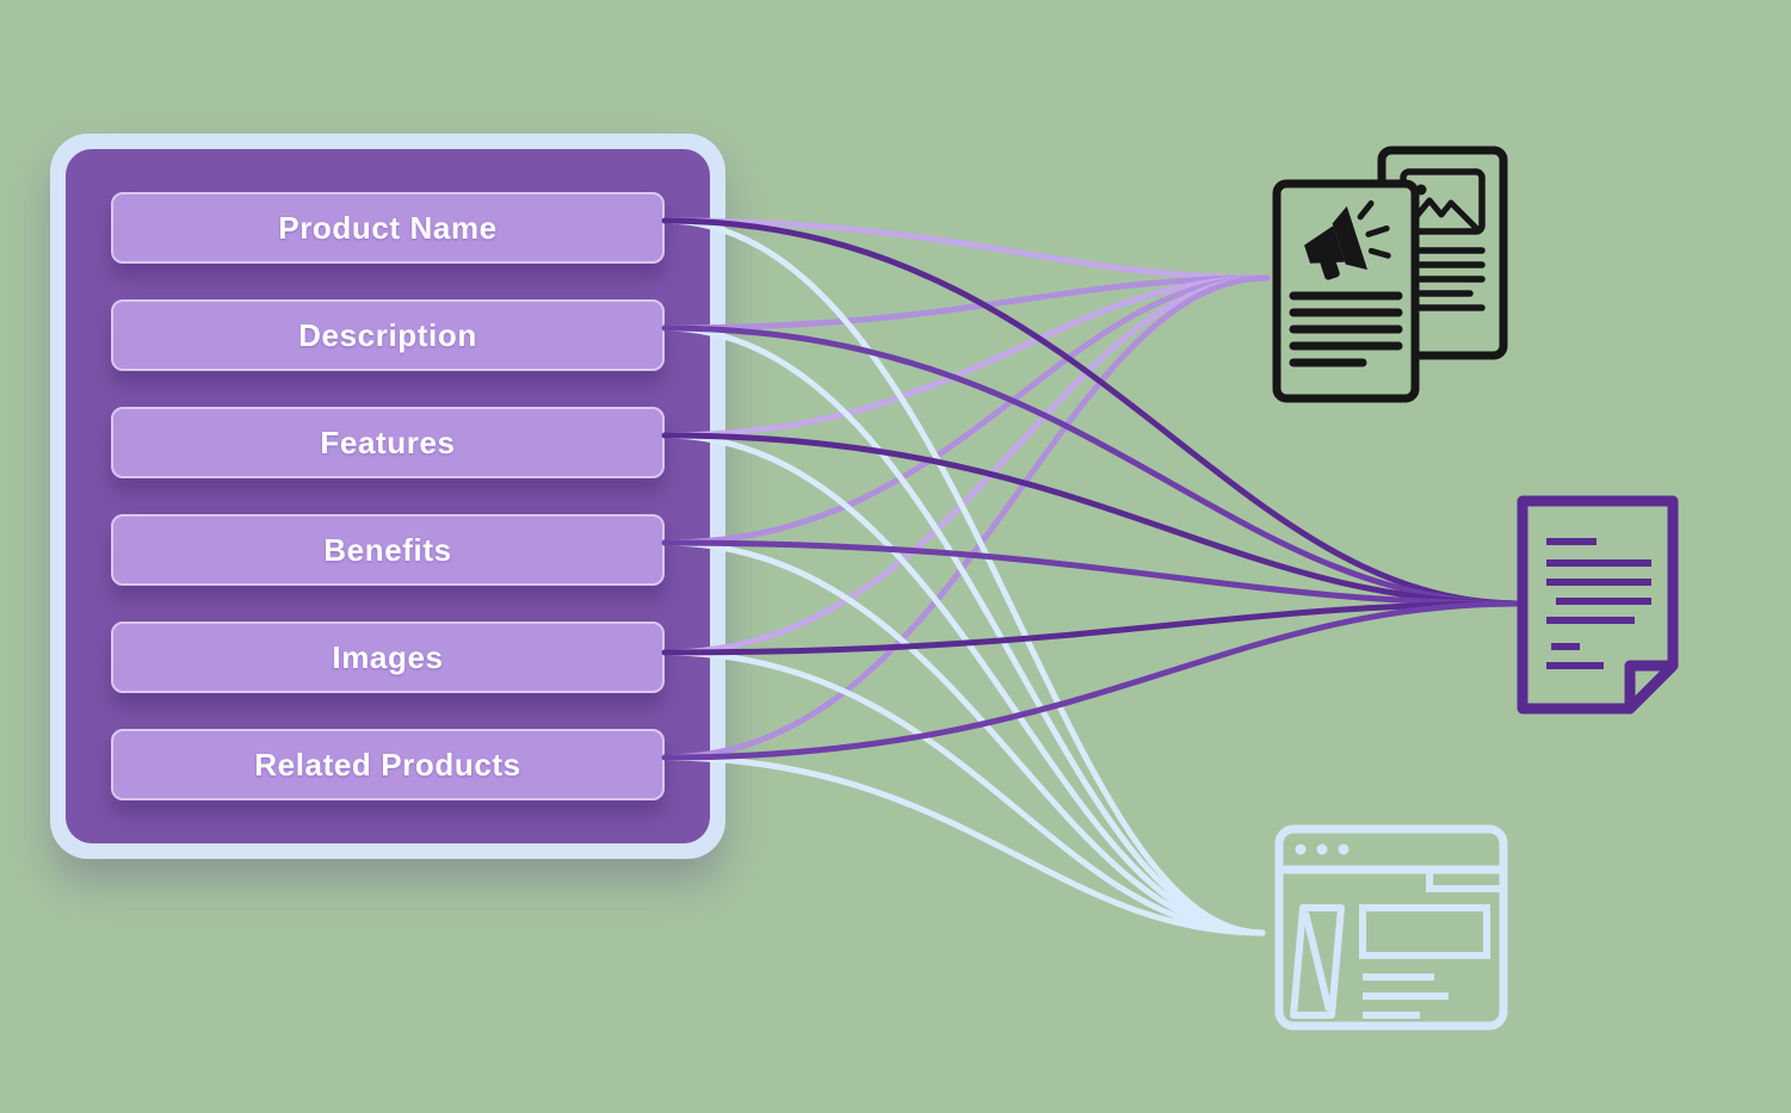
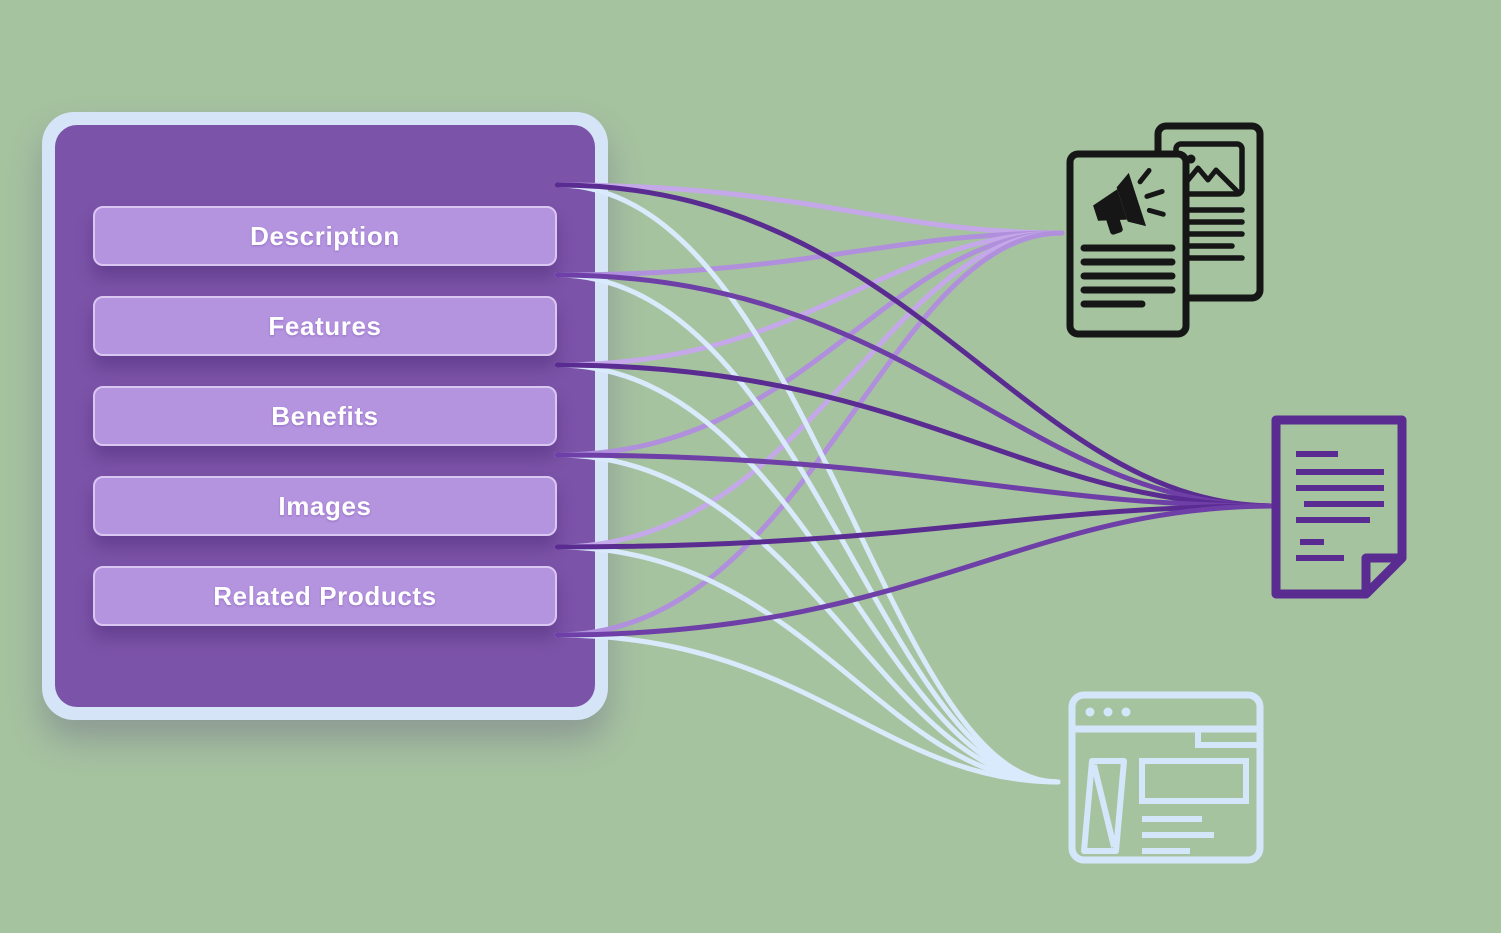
- Product Name
  Description
  Features
  Benefits
  Images
  Related Products
